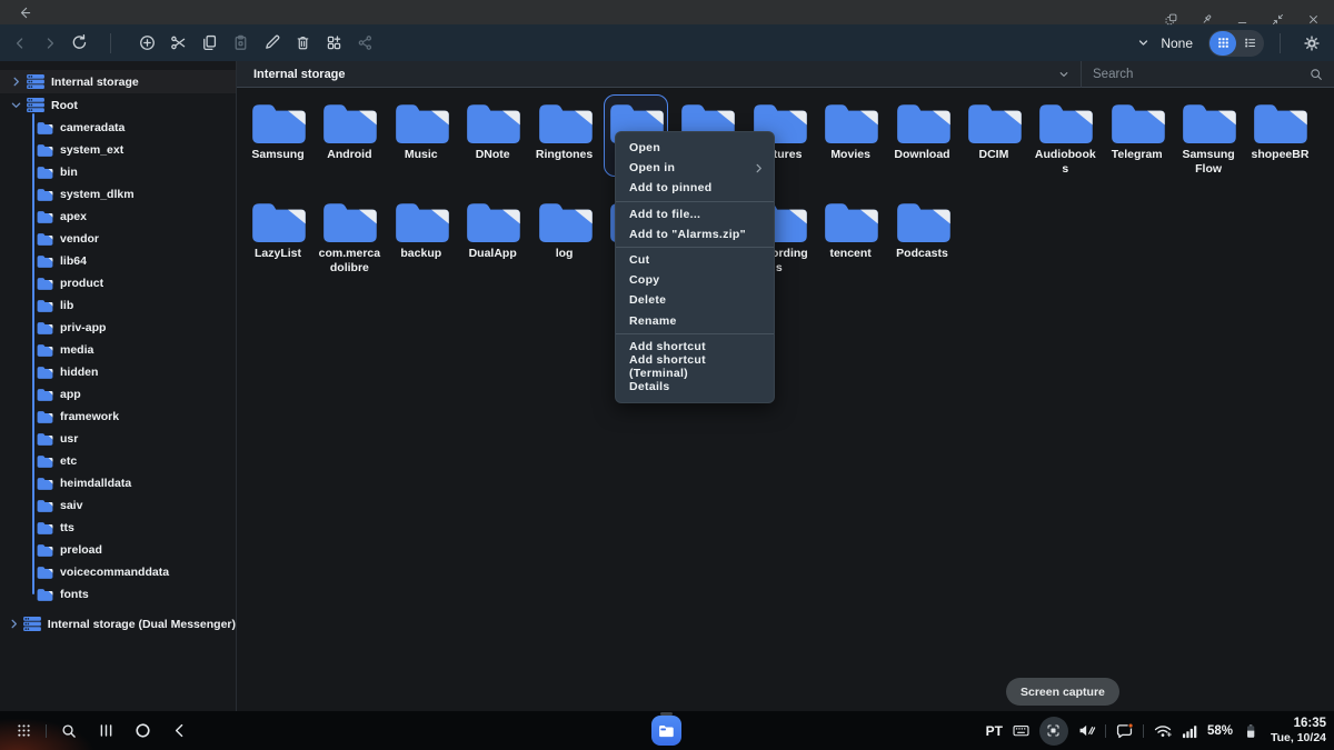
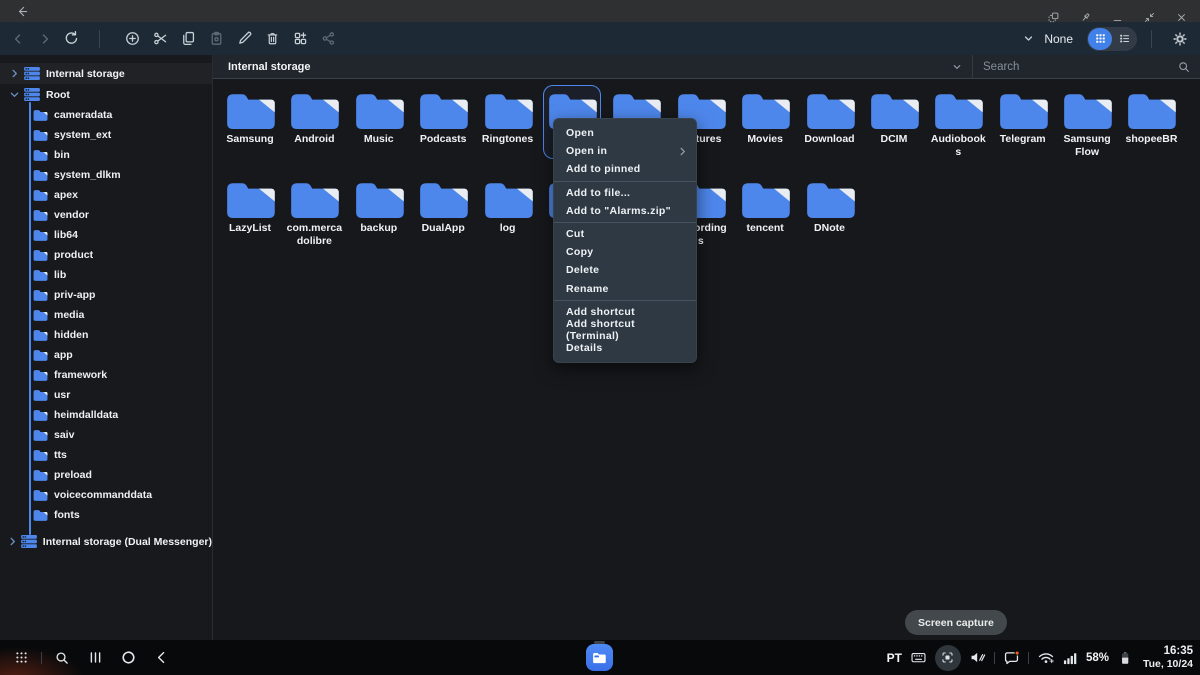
  None
  Internal storage
  Root
  cameradata
  system_ext
  bin
  system_dlkm
  apex
  vendor
  lib64
  product
  lib
  priv-app
  media
  hidden
  app
  framework
  usr
- etc
  heimdalldata
  saiv
  tts
  preload
  voicecommanddata
  fonts
  Internal storage (Dual Messenger)
  Internal storage
  Search
  Samsung
  Android
  Music
- DNote
+ Podcasts
  Ringtones
  Movies
  Download
  DCIM
  Audiobooks
  Telegram
  Samsung Flow
  shopeeBR
  LazyList
  com.mercadolibre
  backup
  DualApp
  log
  ordings
  tencent
- Podcasts
+ DNote
  Open
  Open in
  Add to pinned
  Add to file...
  Add to "Alarms.zip"
  Cut
  Copy
  Delete
  Rename
  Add shortcut
  Add shortcut (Terminal)
  Details
  Screen capture
  PT
  58%
  16:35
  Tue, 10/24
